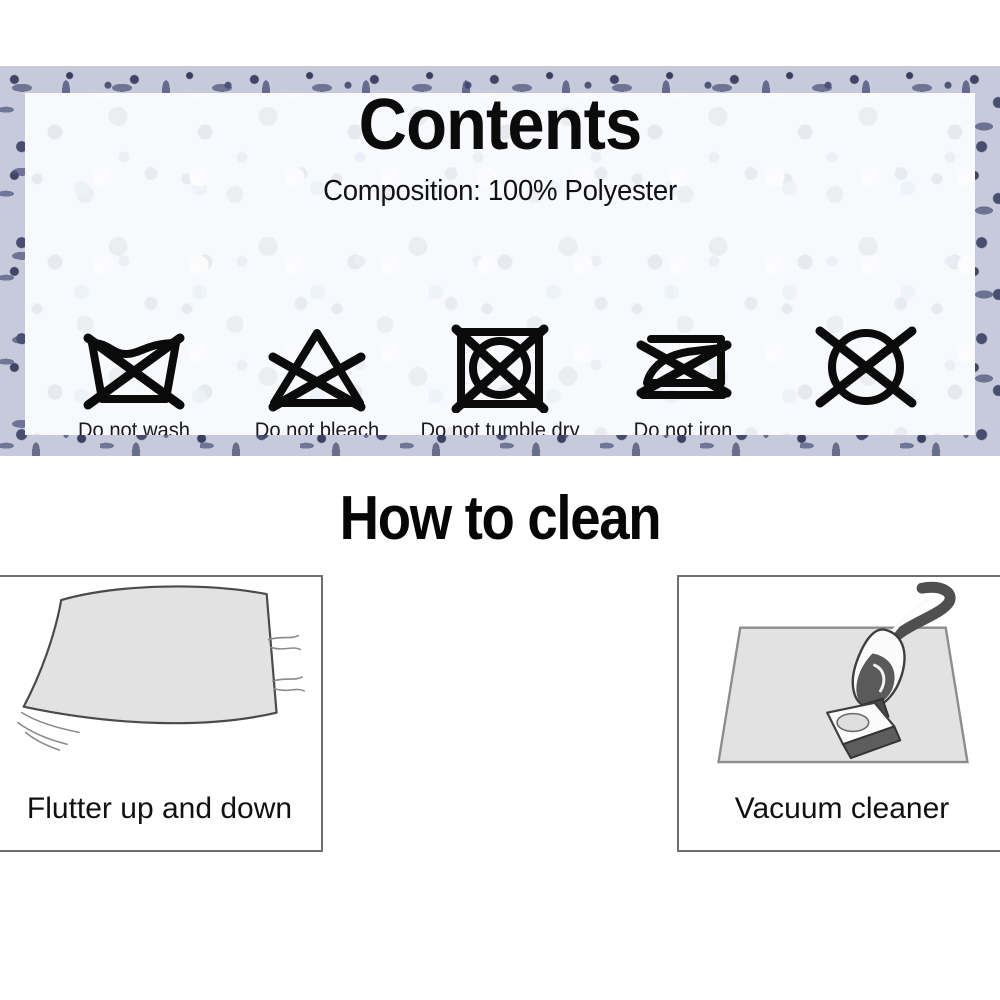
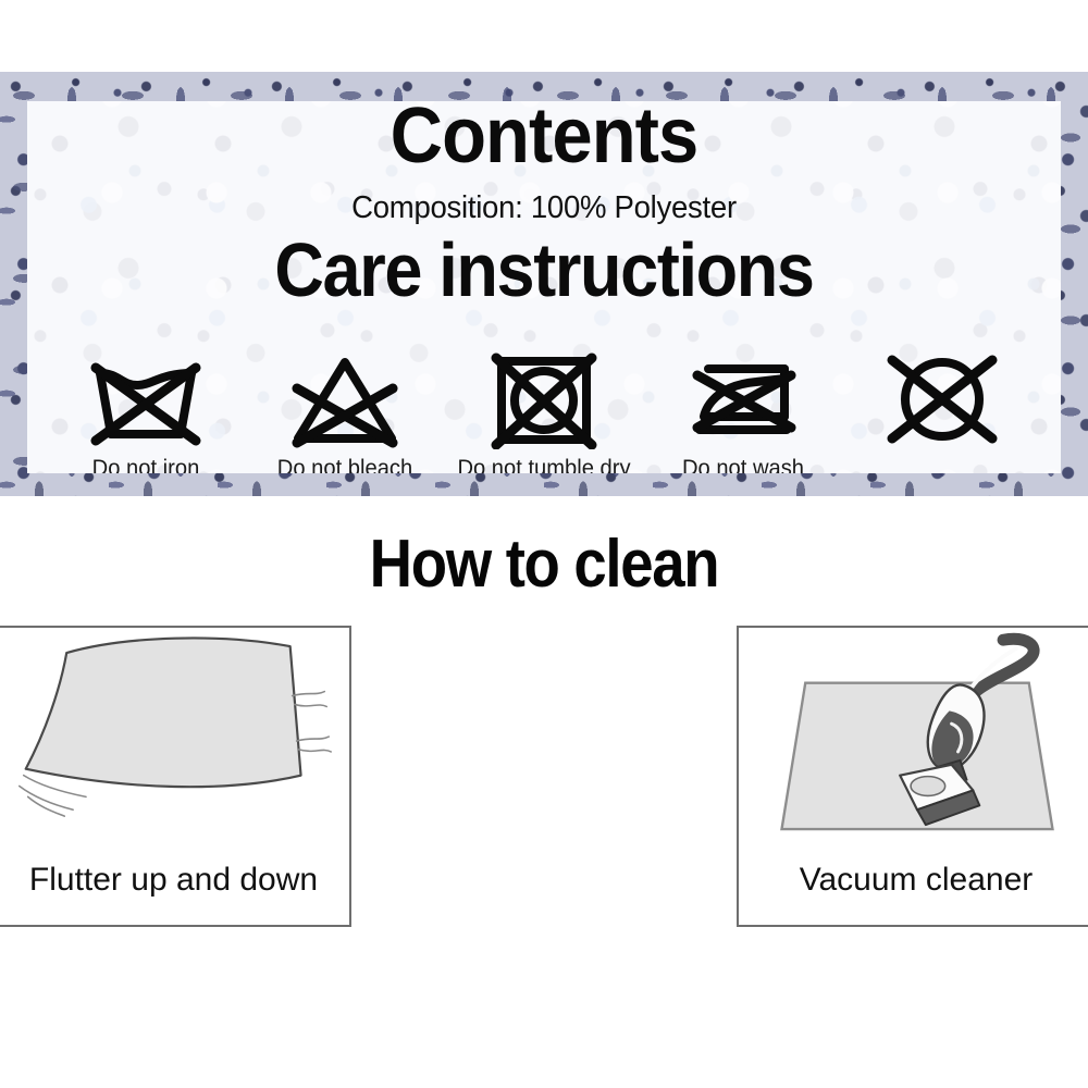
  Contents
  Composition: 100% Polyester
+ Care instructions
- Do not wash
+ Do not iron
  Do not bleach
  Do not tumble dry
- Do not iron
+ Do not wash
  How to clean
  Flutter up and down
  Vacuum cleaner
